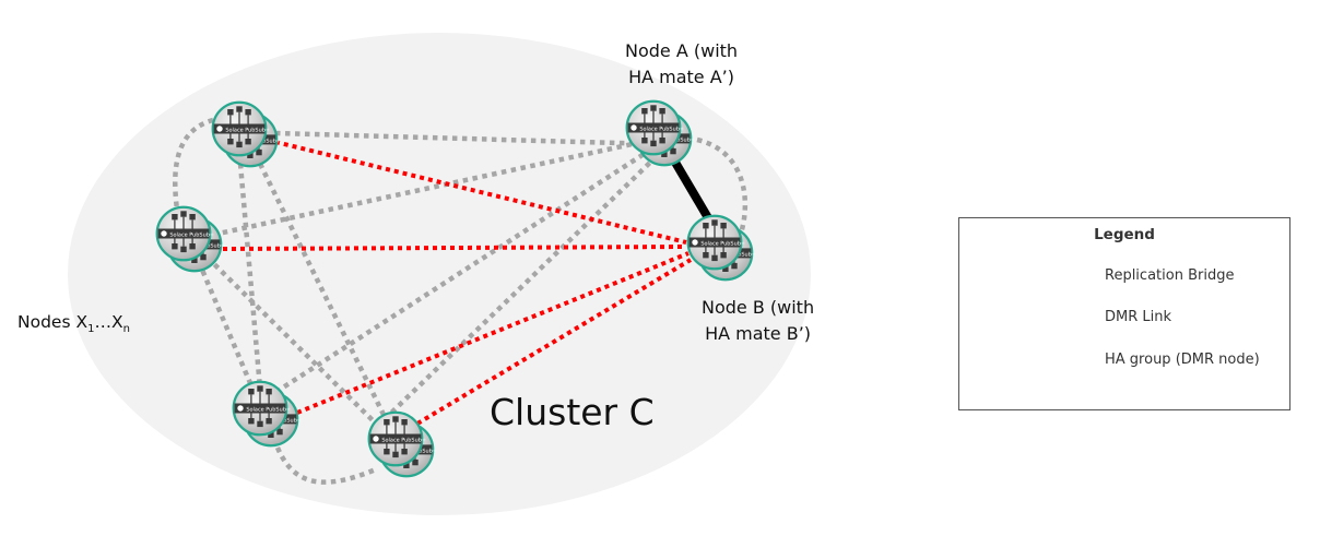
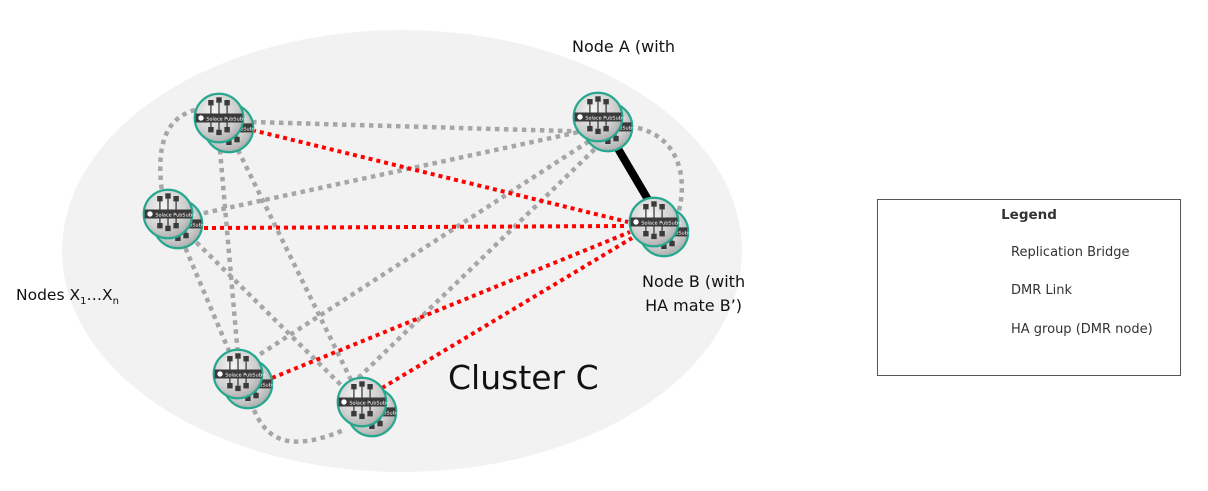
  Node A (with
- HA mate A’)
  Node B (with
  HA mate B’)
  Nodes X1…Xn
  Cluster C
  Legend
  Replication Bridge
  DMR Link
  HA group (DMR node)
